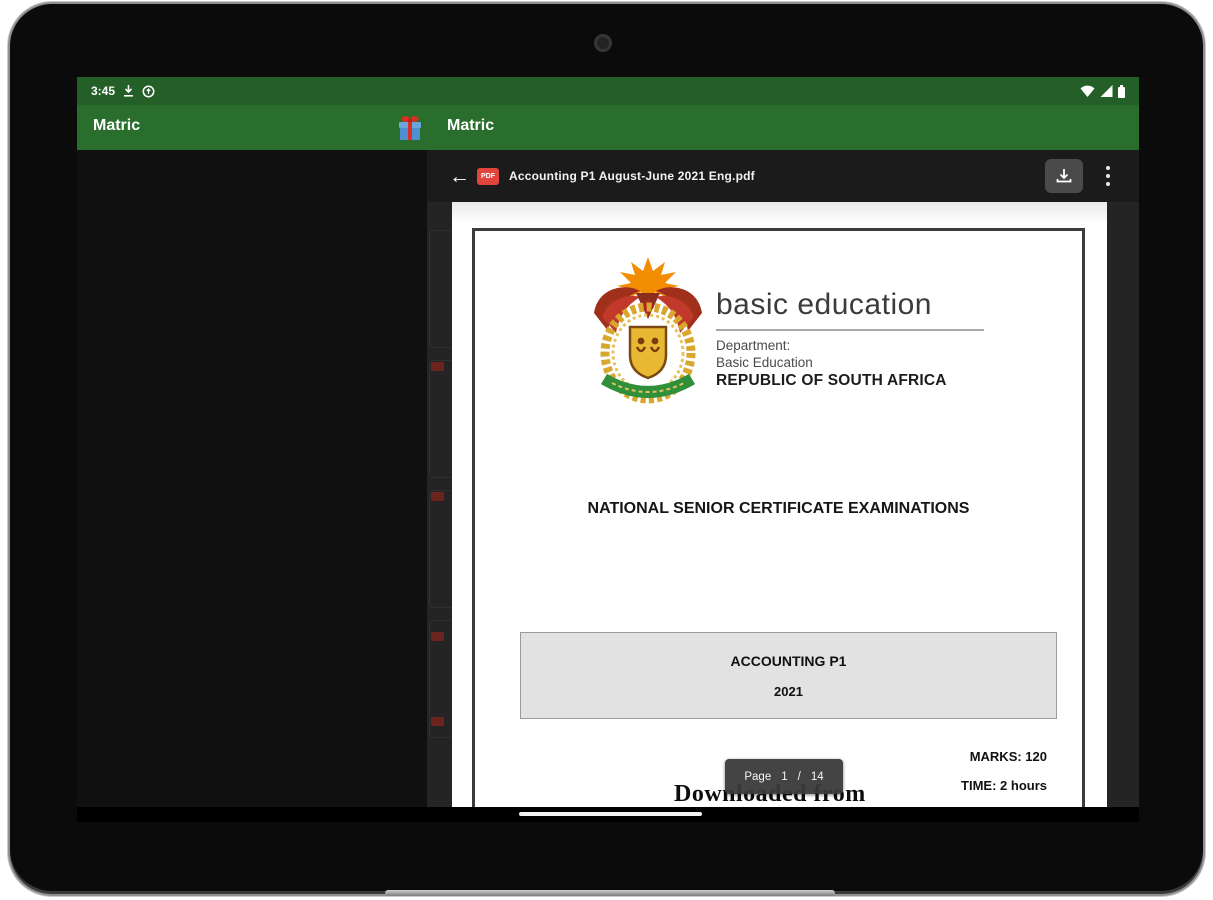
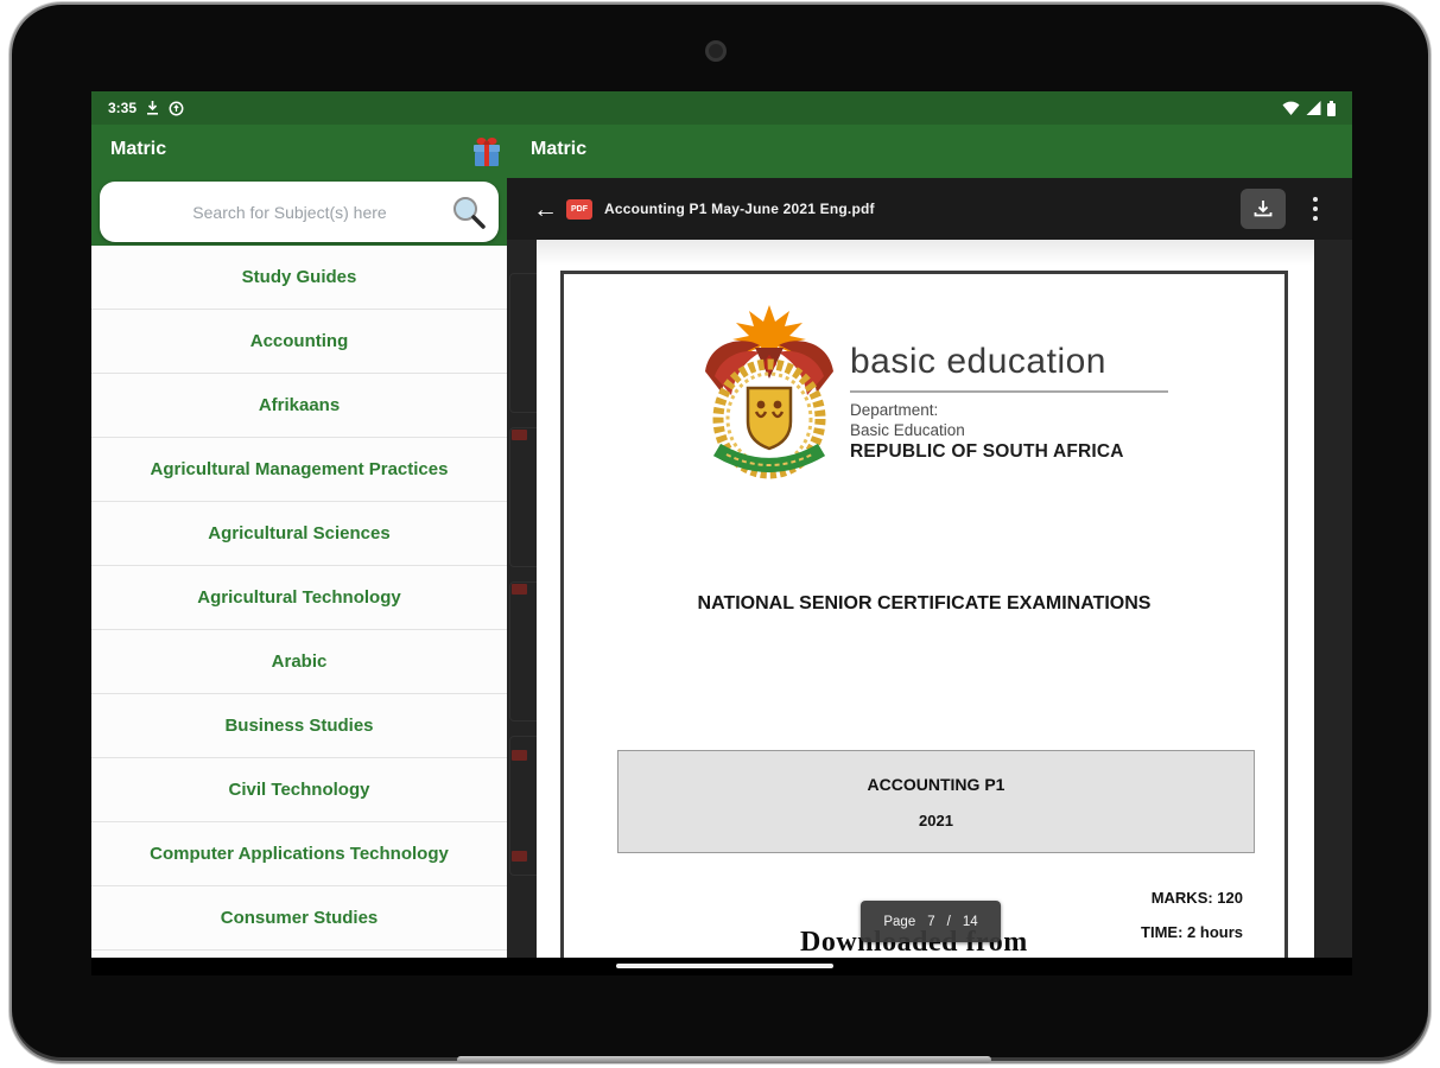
- 3:45
+ 3:35
  Matric
  Matric
+ Search for Subject(s) here
+ Study Guides
+ Accounting
+ Afrikaans
+ Agricultural Management Practices
+ Agricultural Sciences
+ Agricultural Technology
+ Arabic
+ Business Studies
+ Civil Technology
+ Computer Applications Technology
+ Consumer Studies
  ←
- Accounting P1 August-June 2021 Eng.pdf
+ Accounting P1 May-June 2021 Eng.pdf
  basic education
  Department:
  Basic Education
  REPUBLIC OF SOUTH AFRICA
  NATIONAL SENIOR CERTIFICATE EXAMINATIONS
  ACCOUNTING P1
  2021
  MARKS: 120
  TIME: 2 hours
  Downloaded from
  Page
- 1
+ 7
  /
  14
